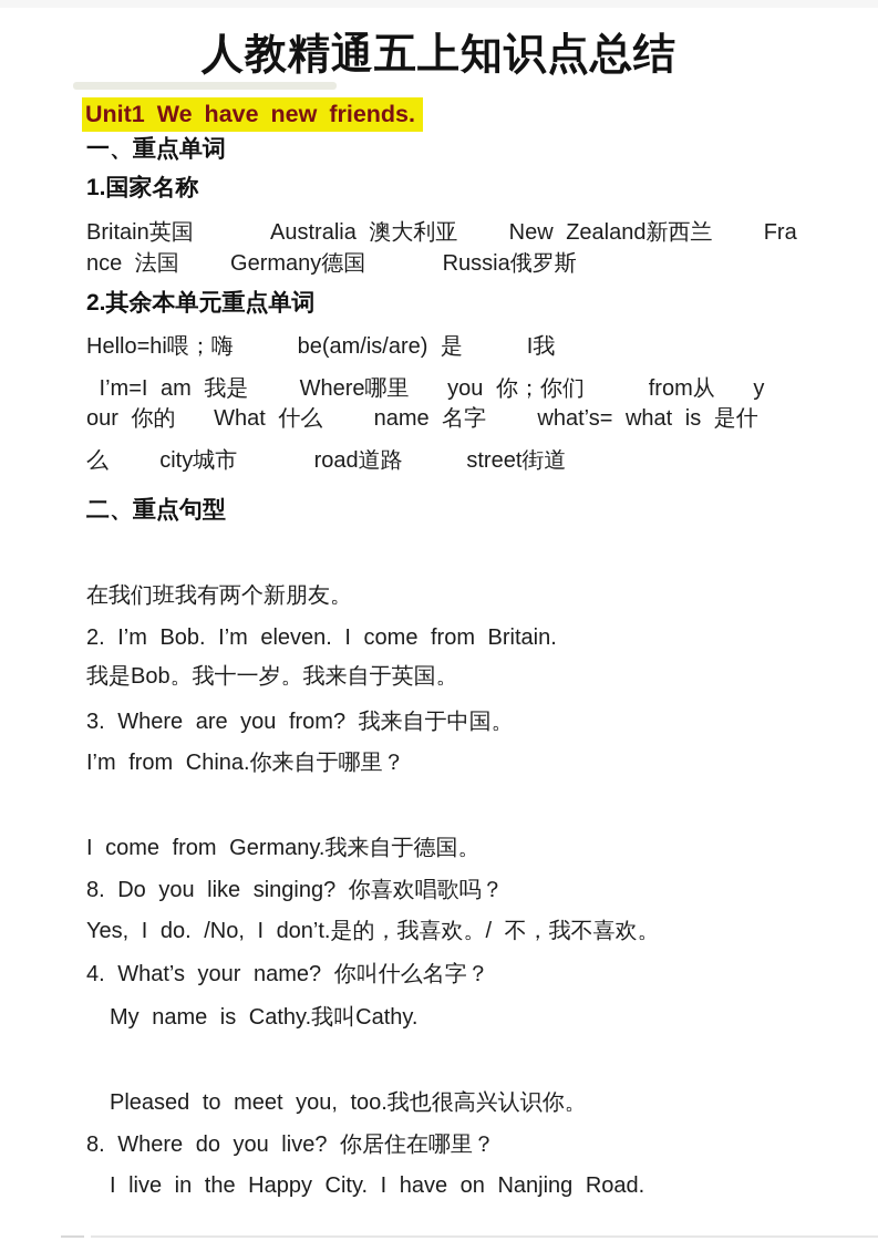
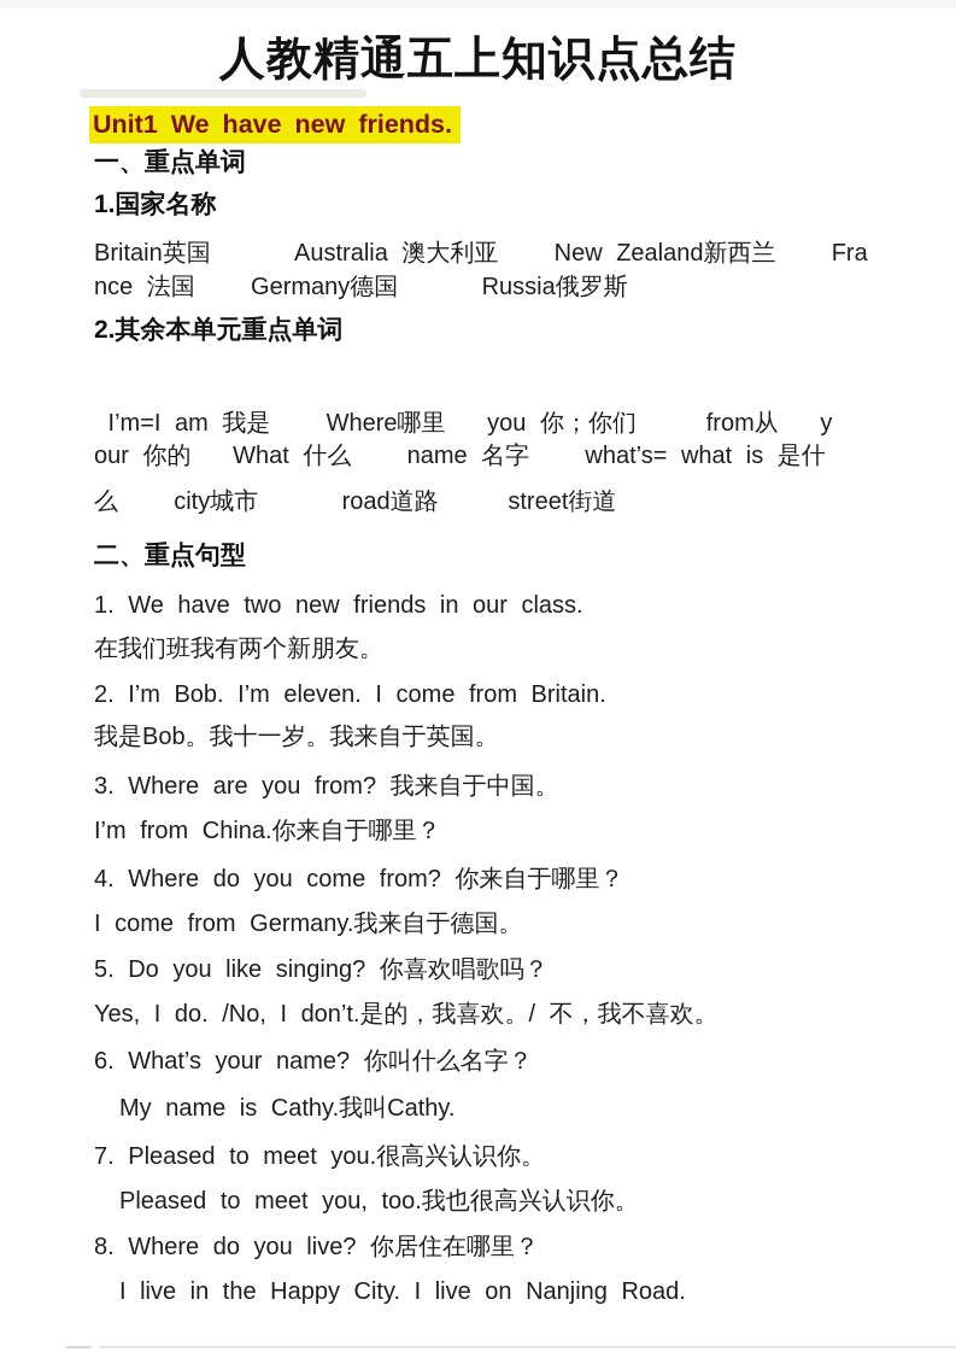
  人教精通五上知识点总结
  Unit1 We have new friends.
  一、重点单词
  1.国家名称
  Britain英国 Australia 澳大利亚 New Zealand新西兰 Fra
  nce 法国 Germany德国 Russia俄罗斯
  2.其余本单元重点单词
- Hello=hi喂；嗨 be(am/is/are) 是 I我
  I’m=I am 我是 Where哪里 you 你；你们 from从 y
  our 你的 What 什么 name 名字 what’s= what is 是什
  么 city城市 road道路 street街道
  二、重点句型
+ 1. We have two new friends in our class.
  在我们班我有两个新朋友。
  2. I’m Bob. I’m eleven. I come from Britain.
  我是Bob。我十一岁。我来自于英国。
  3. Where are you from? 我来自于中国。
  I’m from China.你来自于哪里？
+ 4. Where do you come from? 你来自于哪里？
  I come from Germany.我来自于德国。
- 8. Do you like singing? 你喜欢唱歌吗？
+ 5. Do you like singing? 你喜欢唱歌吗？
  Yes, I do. /No, I don’t.是的，我喜欢。/ 不，我不喜欢。
- 4. What’s your name? 你叫什么名字？
+ 6. What’s your name? 你叫什么名字？
  My name is Cathy.我叫Cathy.
+ 7. Pleased to meet you.很高兴认识你。
  Pleased to meet you, too.我也很高兴认识你。
  8. Where do you live? 你居住在哪里？
- I live in the Happy City. I have on Nanjing Road.
+ I live in the Happy City. I live on Nanjing Road.
